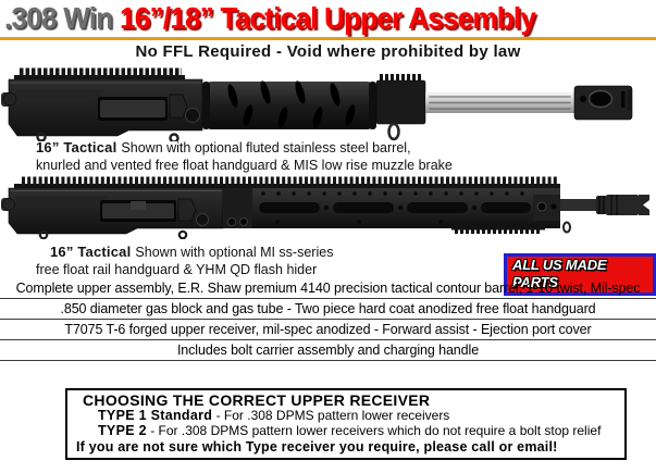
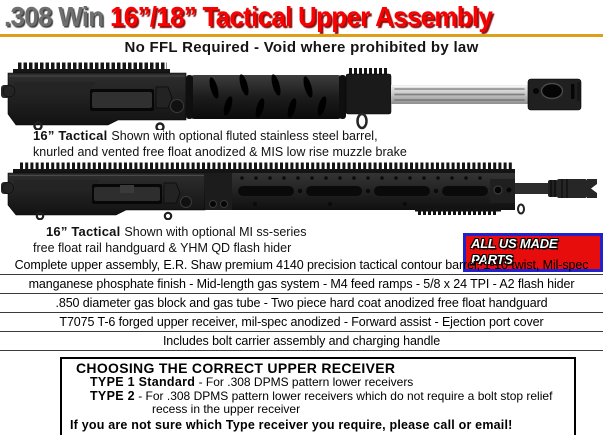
  .308 Win 16”/18” Tactical Upper Assembly
  No FFL Required - Void where prohibited by law
  16” Tactical Shown with optional fluted stainless steel barrel,
- knurled and vented free float handguard & MIS low rise muzzle brake
+ knurled and vented free float anodized & MIS low rise muzzle brake
  16” Tactical Shown with optional MI ss-series
  free float rail handguard & YHM QD flash hider
  ALL US MADE PARTS
  Complete upper assembly, E.R. Shaw premium 4140 precision tactical contour barrel, 1-10 twist, Mil-spec
+ manganese phosphate finish - Mid-length gas system - M4 feed ramps - 5/8 x 24 TPI - A2 flash hider
  .850 diameter gas block and gas tube - Two piece hard coat anodized free float handguard
  T7075 T-6 forged upper receiver, mil-spec anodized - Forward assist - Ejection port cover
  Includes bolt carrier assembly and charging handle
  CHOOSING THE CORRECT UPPER RECEIVER
  TYPE 1 Standard - For .308 DPMS pattern lower receivers
  TYPE 2 - For .308 DPMS pattern lower receivers which do not require a bolt stop relief
+ recess in the upper receiver
  If you are not sure which Type receiver you require, please call or email!
